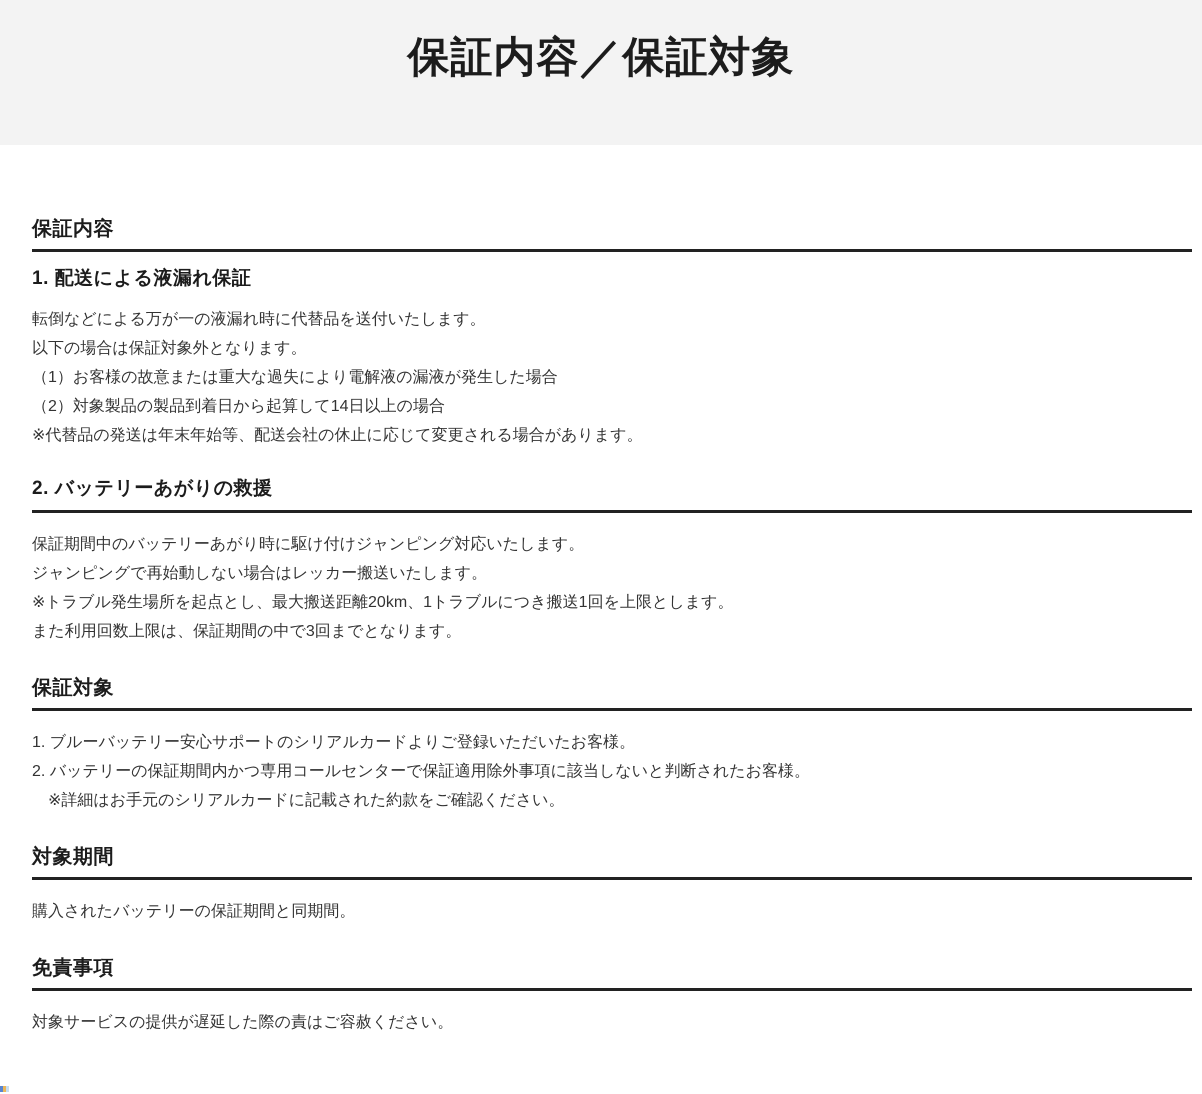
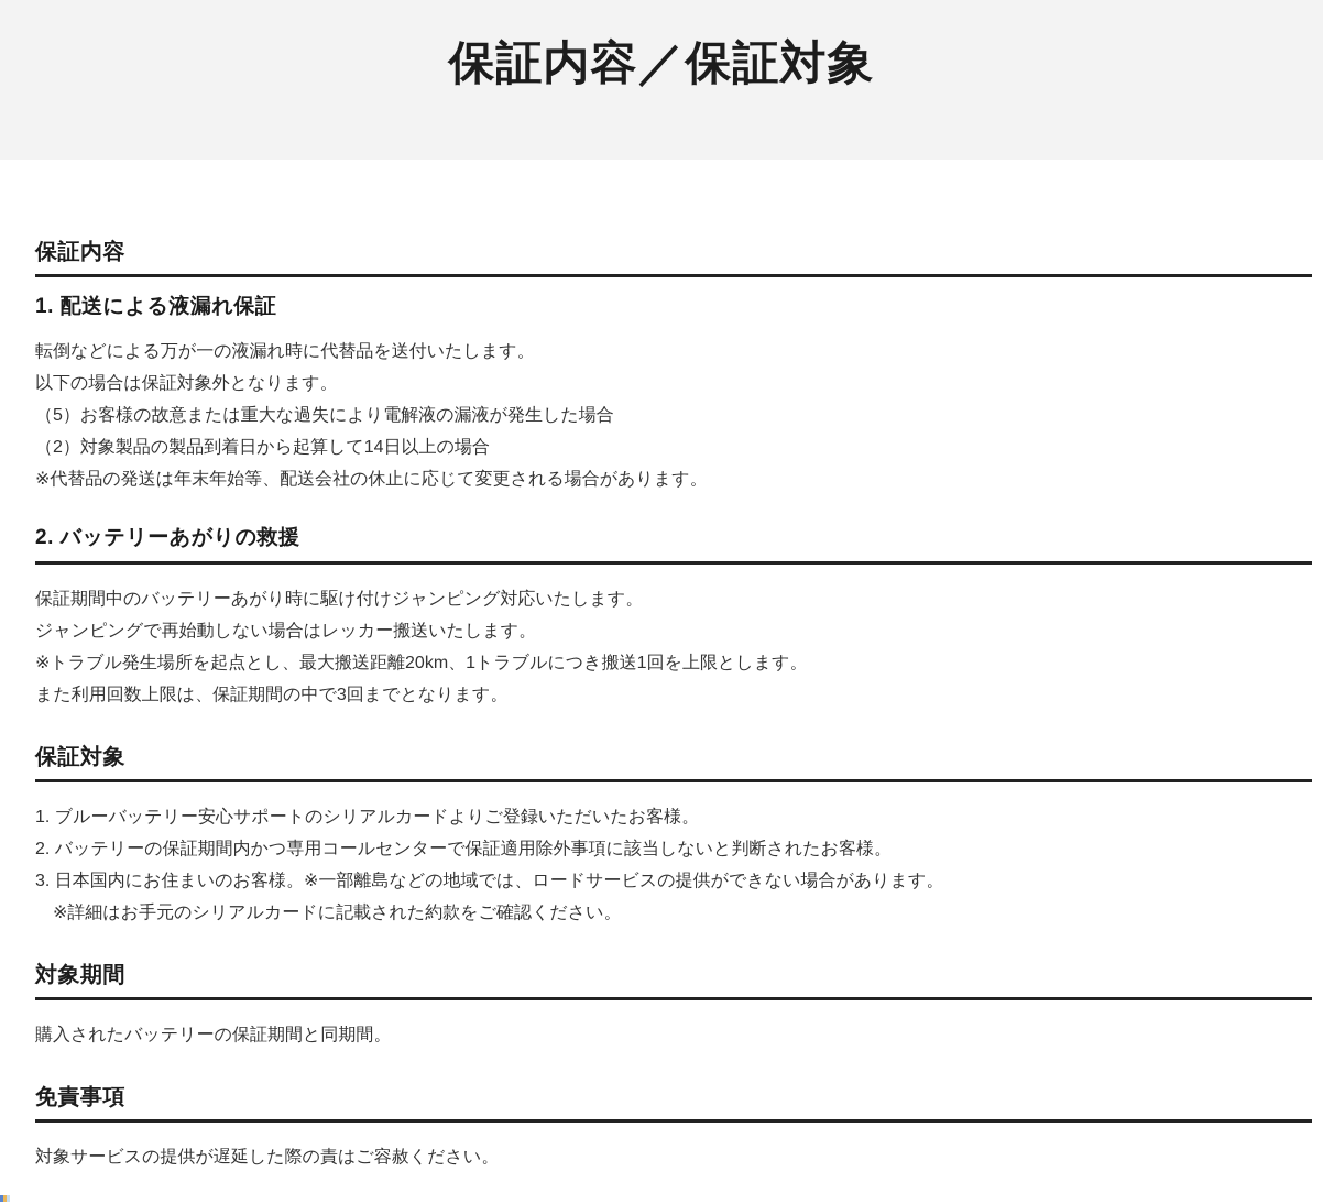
  保証内容／保証対象
  保証内容
  1. 配送による液漏れ保証
  転倒などによる万が一の液漏れ時に代替品を送付いたします。
  以下の場合は保証対象外となります。
- （1）お客様の故意または重大な過失により電解液の漏液が発生した場合
+ （5）お客様の故意または重大な過失により電解液の漏液が発生した場合
  （2）対象製品の製品到着日から起算して14日以上の場合
  ※代替品の発送は年末年始等、配送会社の休止に応じて変更される場合があります。
  2. バッテリーあがりの救援
  保証期間中のバッテリーあがり時に駆け付けジャンピング対応いたします。
  ジャンピングで再始動しない場合はレッカー搬送いたします。
  ※トラブル発生場所を起点とし、最大搬送距離20km、1トラブルにつき搬送1回を上限とします。
  また利用回数上限は、保証期間の中で3回までとなります。
  保証対象
  1. ブルーバッテリー安心サポートのシリアルカードよりご登録いただいたお客様。
  2. バッテリーの保証期間内かつ専用コールセンターで保証適用除外事項に該当しないと判断されたお客様。
+ 3. 日本国内にお住まいのお客様。※一部離島などの地域では、ロードサービスの提供ができない場合があります。
  ※詳細はお手元のシリアルカードに記載された約款をご確認ください。
  対象期間
  購入されたバッテリーの保証期間と同期間。
  免責事項
  対象サービスの提供が遅延した際の責はご容赦ください。
